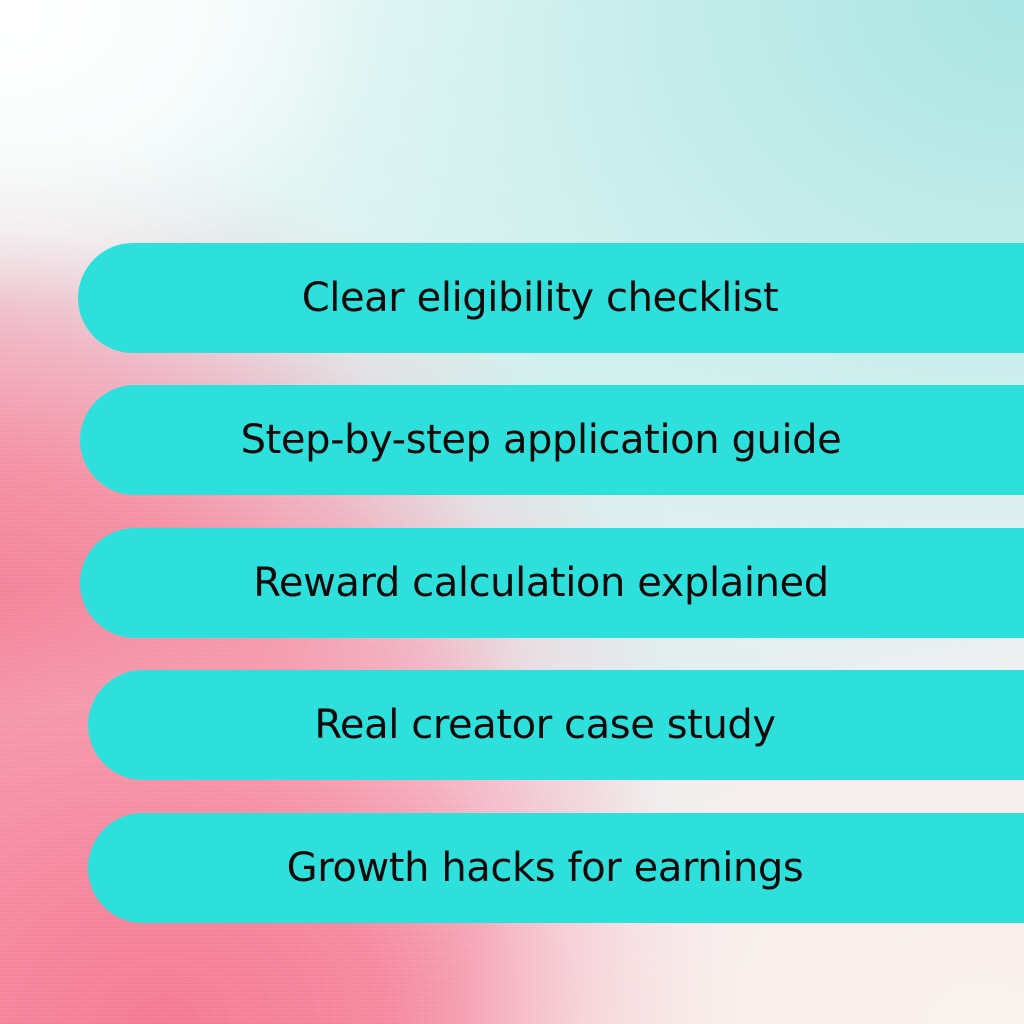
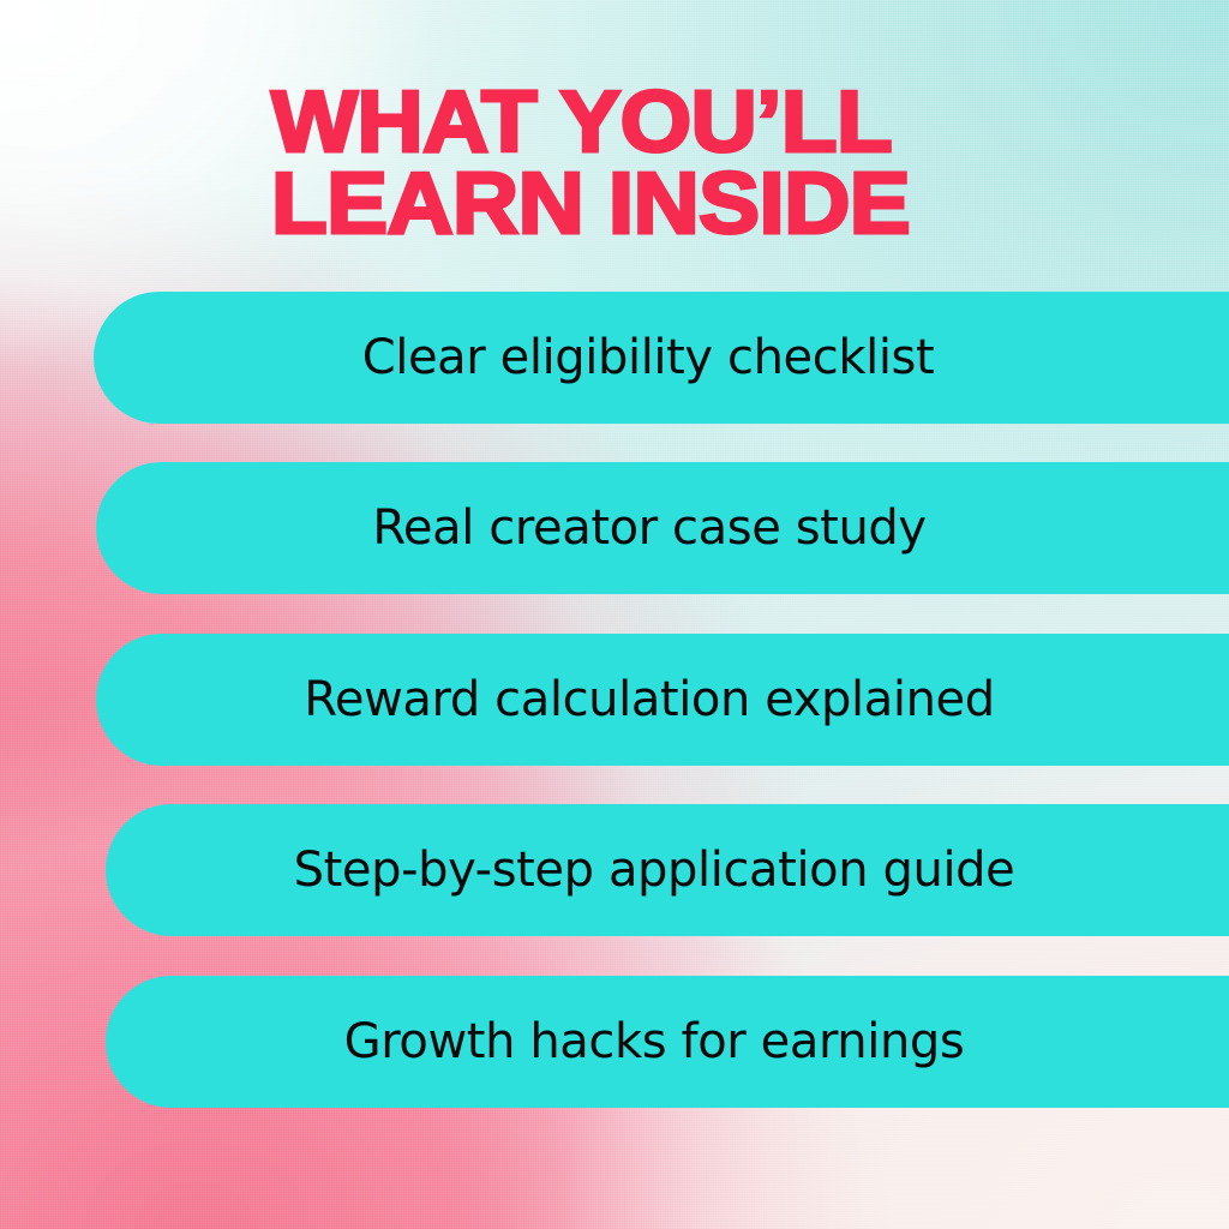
+ WHAT YOU’LL
+ LEARN INSIDE
  Clear eligibility checklist
- Step-by-step application guide
+ Real creator case study
  Reward calculation explained
- Real creator case study
+ Step-by-step application guide
  Growth hacks for earnings
